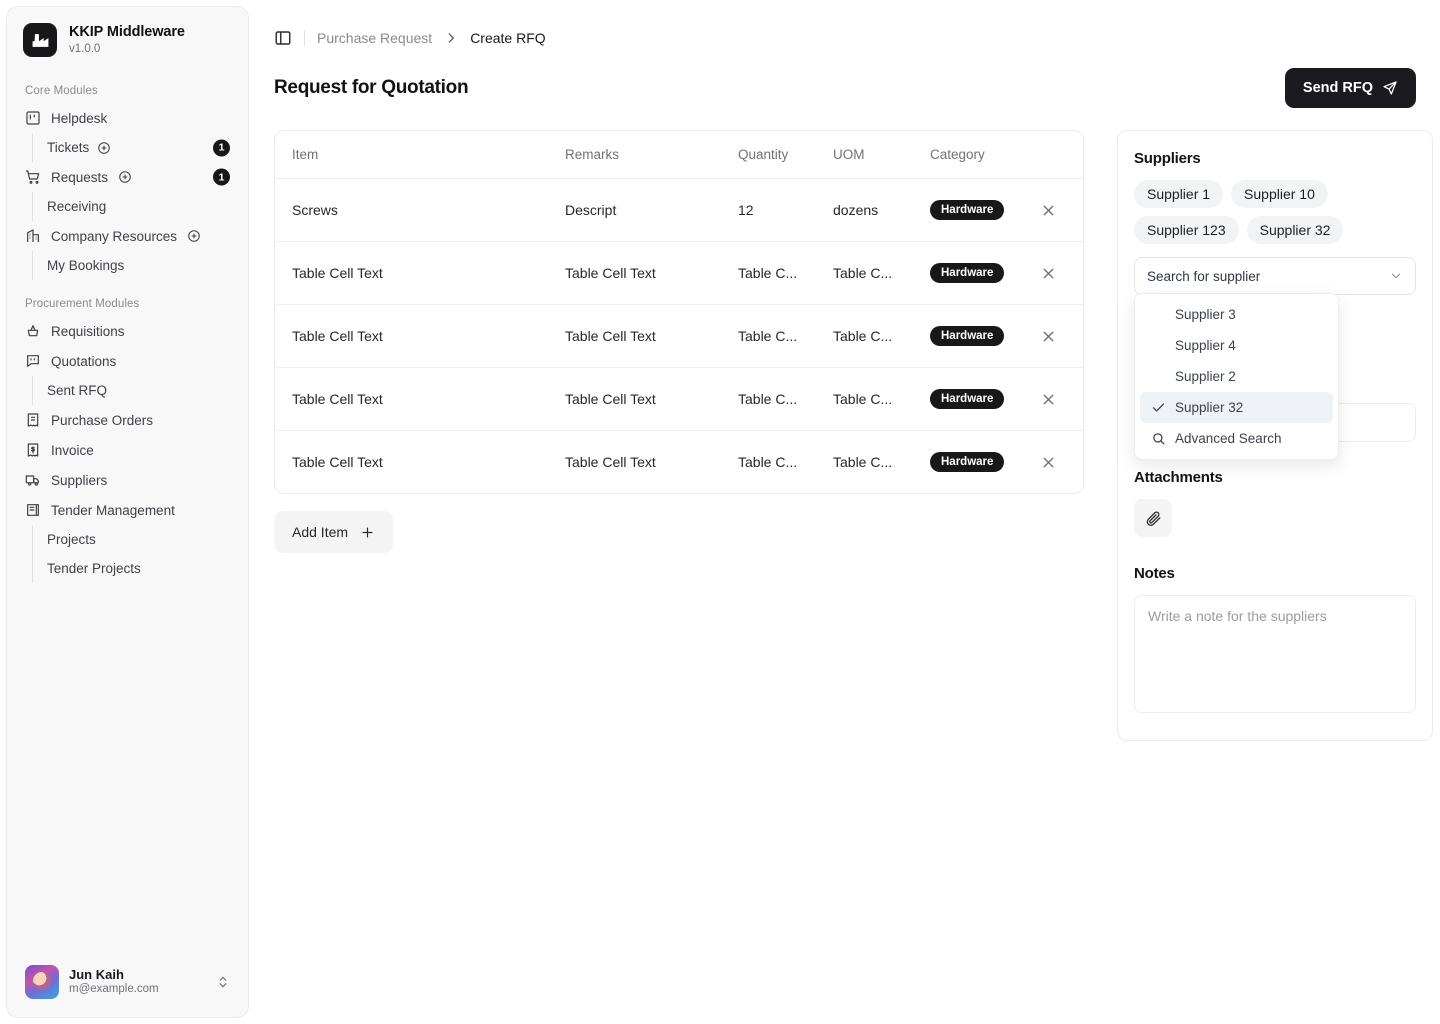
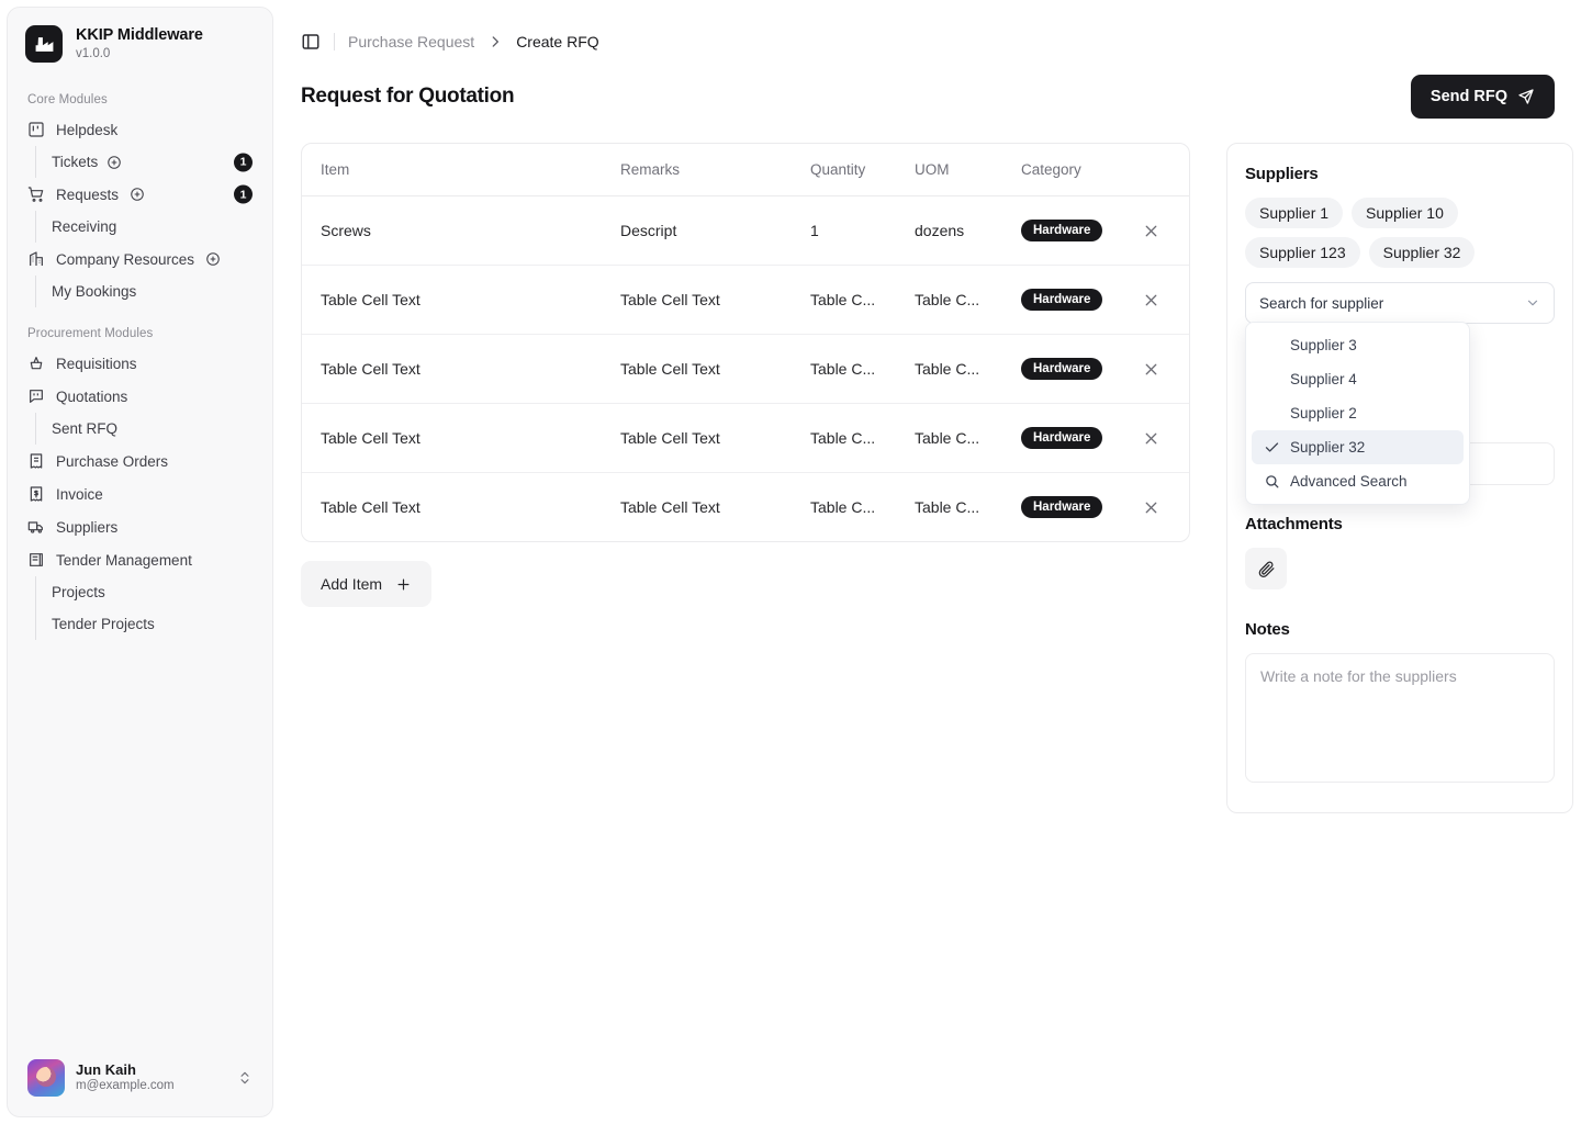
  KKIP Middleware
  v1.0.0
  Core Modules
  Helpdesk
  Tickets
  1
  Requests
  1
  Receiving
  Company Resources
  My Bookings
  Procurement Modules
  Requisitions
  Quotations
  Sent RFQ
  Purchase Orders
  Invoice
  Suppliers
  Tender Management
  Projects
  Tender Projects
  Jun Kaih
  m@example.com
  Purchase Request
  Create RFQ
  Request for Quotation
  Send RFQ
  Item	Remarks	Quantity	UOM	Category
- Screws	Descript	12	dozens	Hardware
+ Screws	Descript	1	dozens	Hardware
  Table Cell Text	Table Cell Text	Table C...	Table C...	Hardware
  Table Cell Text	Table Cell Text	Table C...	Table C...	Hardware
  Table Cell Text	Table Cell Text	Table C...	Table C...	Hardware
  Table Cell Text	Table Cell Text	Table C...	Table C...	Hardware
  Add Item
  Suppliers
  Supplier 1
  Supplier 10
  Supplier 123
  Supplier 32
  Search for supplier
  Supplier 3
  Supplier 4
  Supplier 2
  Supplier 32
  Advanced Search
  Attachments
  Notes
  Write a note for the suppliers
